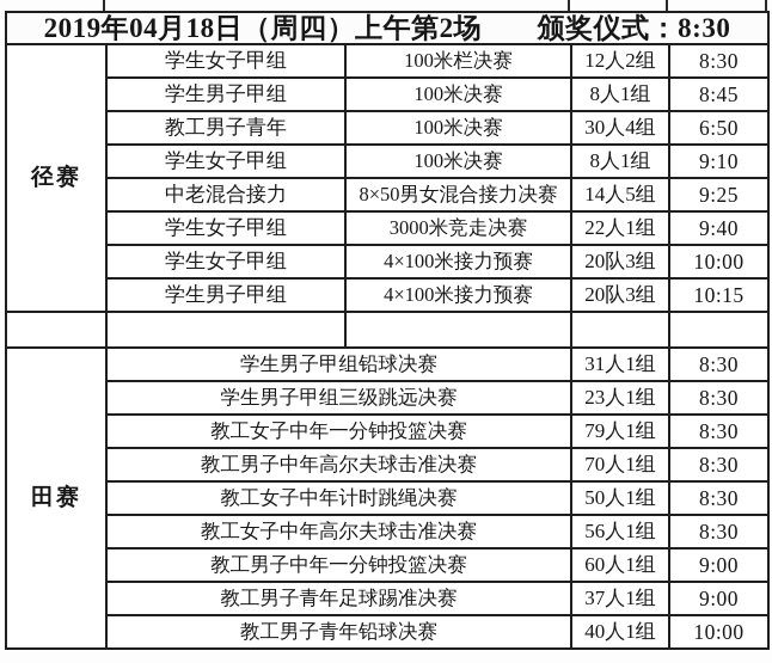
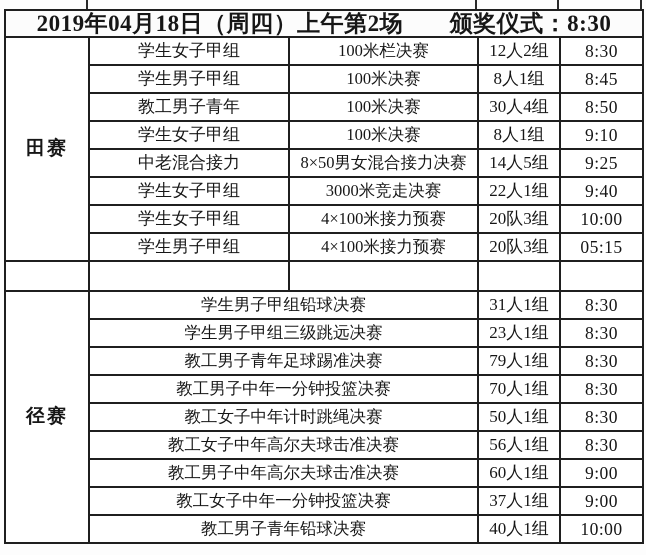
  2019年04月18日（周四）上午第2场 颁奖仪式：8:30
- 径赛	学生女子甲组	100米栏决赛	12人2组	8:30
+ 田赛	学生女子甲组	100米栏决赛	12人2组	8:30
  学生男子甲组	100米决赛	8人1组	8:45
- 教工男子青年	100米决赛	30人4组	6:50
+ 教工男子青年	100米决赛	30人4组	8:50
  学生女子甲组	100米决赛	8人1组	9:10
  中老混合接力	8×50男女混合接力决赛	14人5组	9:25
  学生女子甲组	3000米竞走决赛	22人1组	9:40
  学生女子甲组	4×100米接力预赛	20队3组	10:00
- 学生男子甲组	4×100米接力预赛	20队3组	10:15
+ 学生男子甲组	4×100米接力预赛	20队3组	05:15
- 田赛	学生男子甲组铅球决赛	31人1组	8:30
+ 径赛	学生男子甲组铅球决赛	31人1组	8:30
  学生男子甲组三级跳远决赛	23人1组	8:30
- 教工女子中年一分钟投篮决赛	79人1组	8:30
+ 教工男子青年足球踢准决赛	79人1组	8:30
- 教工男子中年高尔夫球击准决赛	70人1组	8:30
+ 教工男子中年一分钟投篮决赛	70人1组	8:30
  教工女子中年计时跳绳决赛	50人1组	8:30
  教工女子中年高尔夫球击准决赛	56人1组	8:30
- 教工男子中年一分钟投篮决赛	60人1组	9:00
+ 教工男子中年高尔夫球击准决赛	60人1组	9:00
- 教工男子青年足球踢准决赛	37人1组	9:00
+ 教工女子中年一分钟投篮决赛	37人1组	9:00
  教工男子青年铅球决赛	40人1组	10:00
